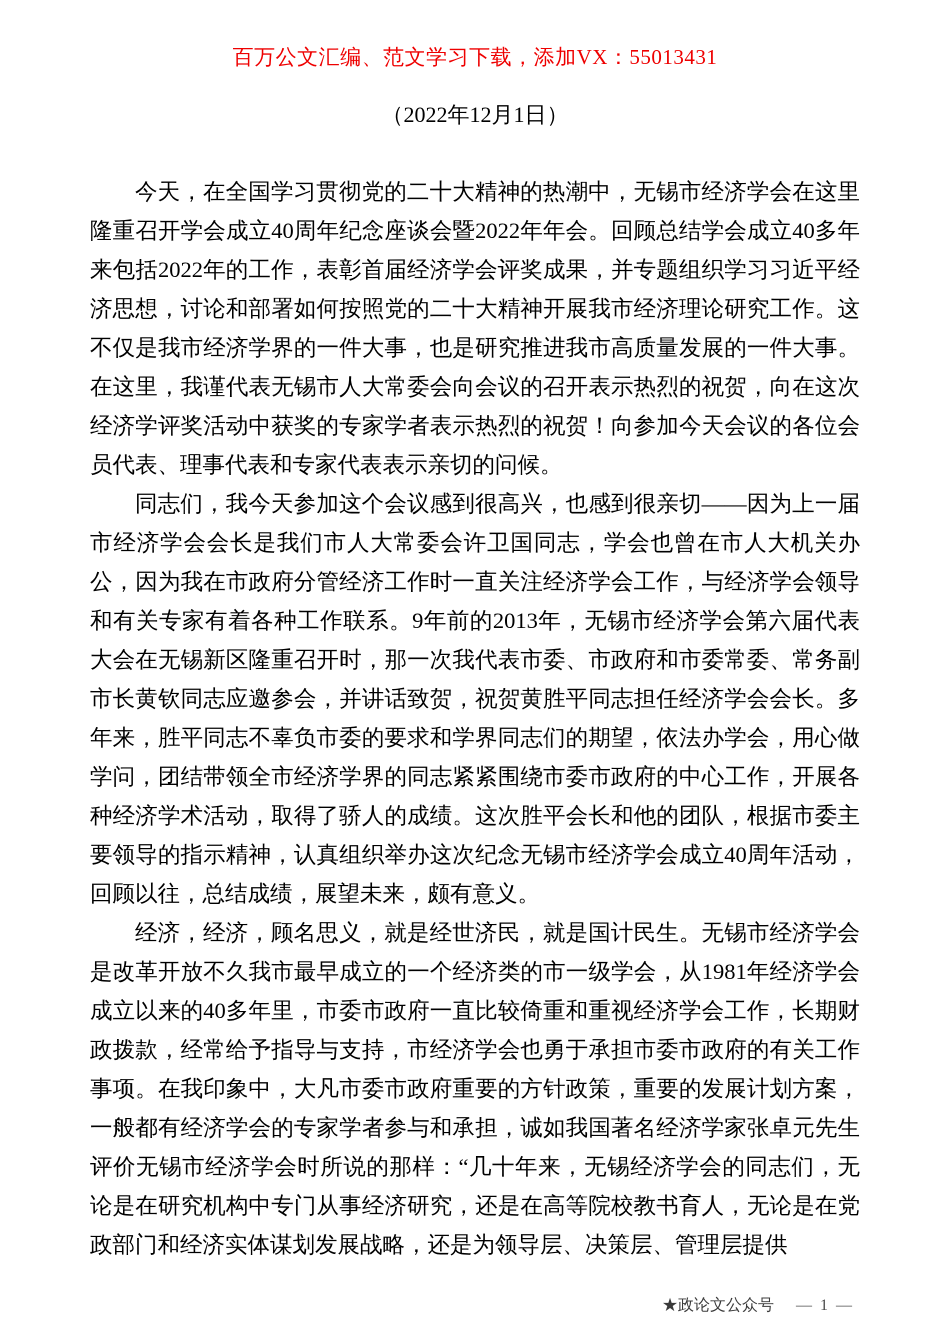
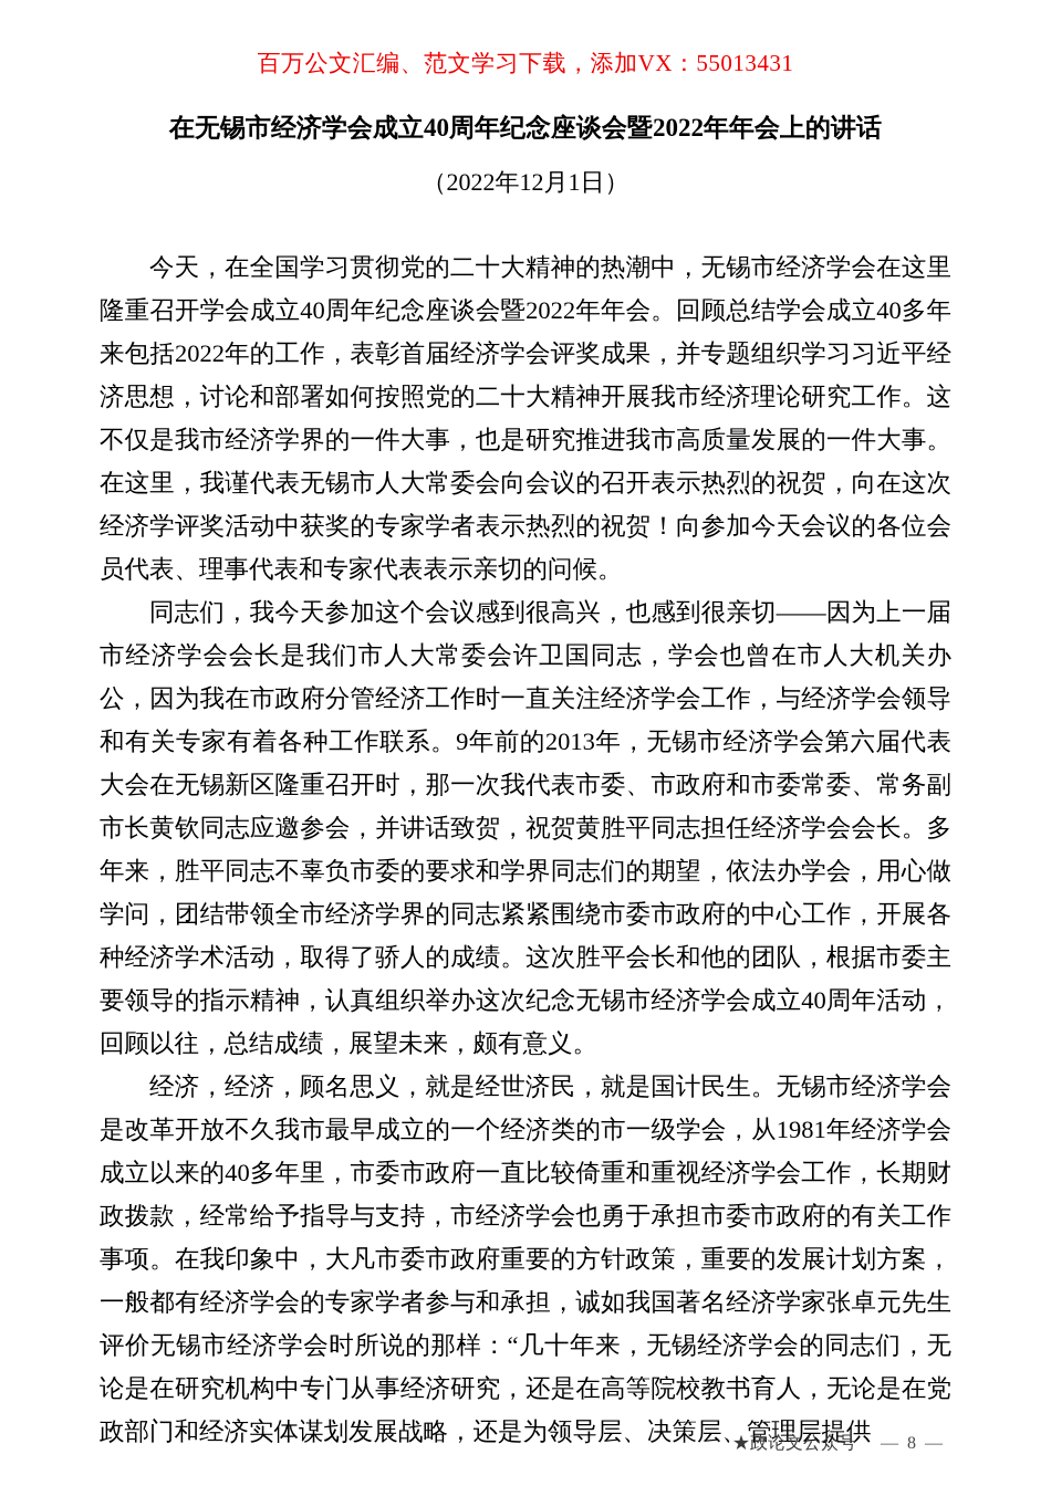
  百万公文汇编、范文学习下载，添加VX：55013431
+ 在无锡市经济学会成立40周年纪念座谈会暨2022年年会上的讲话
  （2022年12月1日）
  今天，在全国学习贯彻党的二十大精神的热潮中，无锡市经济学会在这里隆重召开学会成立40周年纪念座谈会暨2022年年会。回顾总结学会成立40多年来包括2022年的工作，表彰首届经济学会评奖成果，并专题组织学习习近平经济思想，讨论和部署如何按照党的二十大精神开展我市经济理论研究工作。这不仅是我市经济学界的一件大事，也是研究推进我市高质量发展的一件大事。在这里，我谨代表无锡市人大常委会向会议的召开表示热烈的祝贺，向在这次经济学评奖活动中获奖的专家学者表示热烈的祝贺！向参加今天会议的各位会员代表、理事代表和专家代表表示亲切的问候。
  同志们，我今天参加这个会议感到很高兴，也感到很亲切——因为上一届市经济学会会长是我们市人大常委会许卫国同志，学会也曾在市人大机关办公，因为我在市政府分管经济工作时一直关注经济学会工作，与经济学会领导和有关专家有着各种工作联系。9年前的2013年，无锡市经济学会第六届代表大会在无锡新区隆重召开时，那一次我代表市委、市政府和市委常委、常务副市长黄钦同志应邀参会，并讲话致贺，祝贺黄胜平同志担任经济学会会长。多年来，胜平同志不辜负市委的要求和学界同志们的期望，依法办学会，用心做学问，团结带领全市经济学界的同志紧紧围绕市委市政府的中心工作，开展各种经济学术活动，取得了骄人的成绩。这次胜平会长和他的团队，根据市委主要领导的指示精神，认真组织举办这次纪念无锡市经济学会成立40周年活动，回顾以往，总结成绩，展望未来，颇有意义。
  经济，经济，顾名思义，就是经世济民，就是国计民生。无锡市经济学会是改革开放不久我市最早成立的一个经济类的市一级学会，从1981年经济学会成立以来的40多年里，市委市政府一直比较倚重和重视经济学会工作，长期财政拨款，经常给予指导与支持，市经济学会也勇于承担市委市政府的有关工作事项。在我印象中，大凡市委市政府重要的方针政策，重要的发展计划方案，一般都有经济学会的专家学者参与和承担，诚如我国著名经济学家张卓元先生评价无锡市经济学会时所说的那样：“几十年来，无锡经济学会的同志们，无论是在研究机构中专门从事经济研究，还是在高等院校教书育人，无论是在党政部门和经济实体谋划发展战略，还是为领导层、决策层、管理层提供
- ★政论文公众号 — 1 —
+ ★政论文公众号 — 8 —
